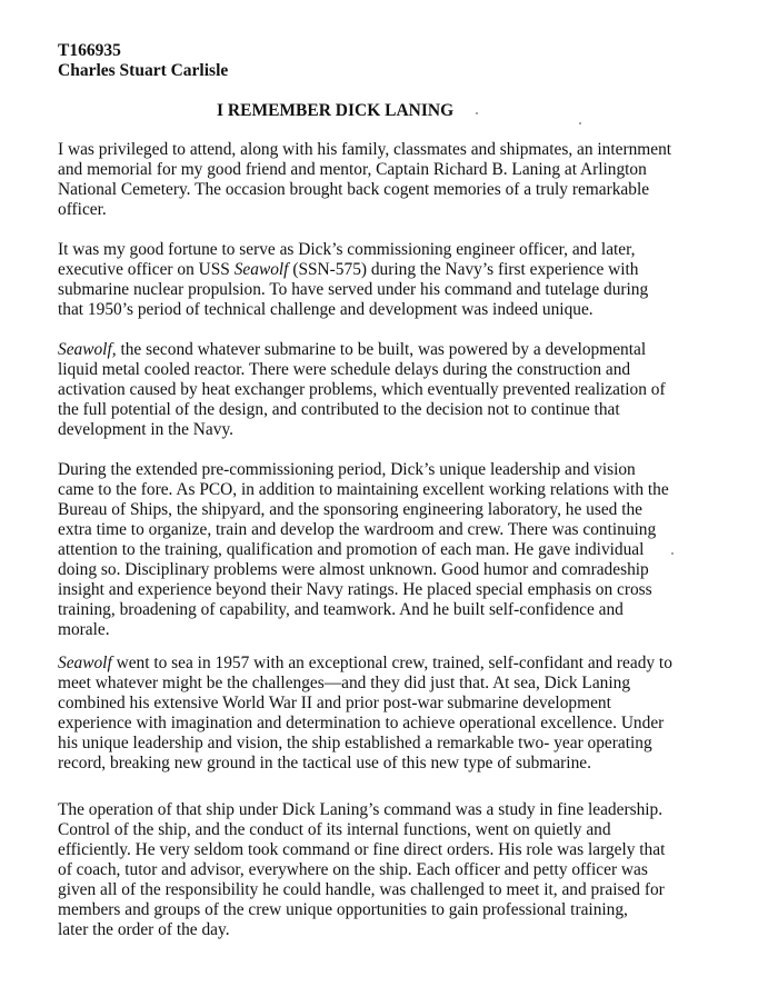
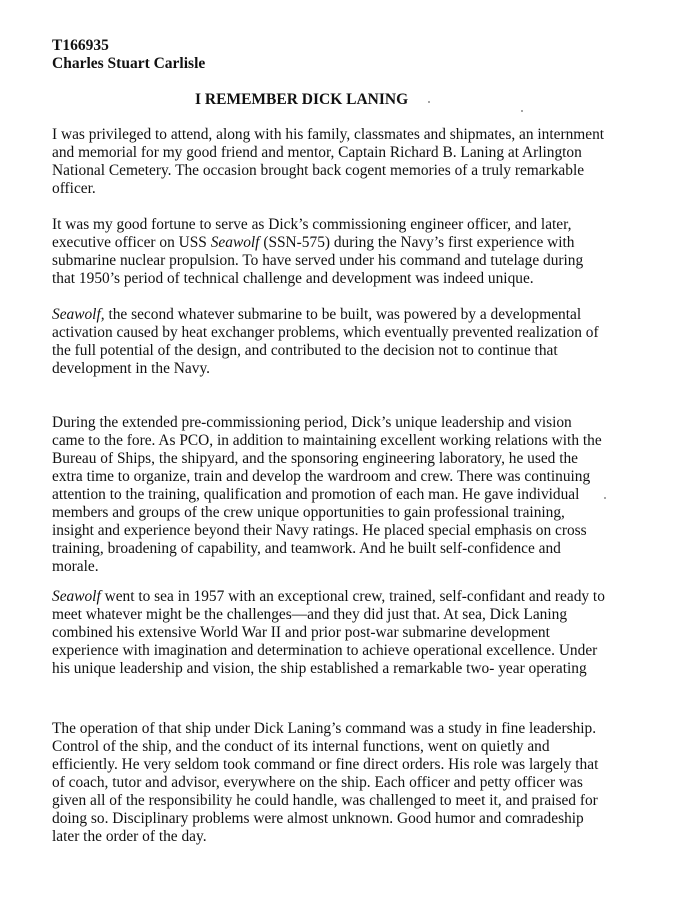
  T166935
  Charles Stuart Carlisle
  I REMEMBER DICK LANING
  I was privileged to attend, along with his family, classmates and shipmates, an internment
  and memorial for my good friend and mentor, Captain Richard B. Laning at Arlington
  National Cemetery. The occasion brought back cogent memories of a truly remarkable
  officer.
  It was my good fortune to serve as Dick’s commissioning engineer officer, and later,
  executive officer on USS Seawolf (SSN-575) during the Navy’s first experience with
  submarine nuclear propulsion. To have served under his command and tutelage during
  that 1950’s period of technical challenge and development was indeed unique.
  Seawolf, the second whatever submarine to be built, was powered by a developmental
- liquid metal cooled reactor. There were schedule delays during the construction and
  activation caused by heat exchanger problems, which eventually prevented realization of
  the full potential of the design, and contributed to the decision not to continue that
  development in the Navy.
  During the extended pre-commissioning period, Dick’s unique leadership and vision
  came to the fore. As PCO, in addition to maintaining excellent working relations with the
  Bureau of Ships, the shipyard, and the sponsoring engineering laboratory, he used the
  extra time to organize, train and develop the wardroom and crew. There was continuing
  attention to the training, qualification and promotion of each man. He gave individual
- doing so. Disciplinary problems were almost unknown. Good humor and comradeship
+ members and groups of the crew unique opportunities to gain professional training,
  insight and experience beyond their Navy ratings. He placed special emphasis on cross
  training, broadening of capability, and teamwork. And he built self-confidence and
  morale.
  Seawolf went to sea in 1957 with an exceptional crew, trained, self-confidant and ready to
  meet whatever might be the challenges—and they did just that. At sea, Dick Laning
  combined his extensive World War II and prior post-war submarine development
  experience with imagination and determination to achieve operational excellence. Under
  his unique leadership and vision, the ship established a remarkable two- year operating
- record, breaking new ground in the tactical use of this new type of submarine.
  The operation of that ship under Dick Laning’s command was a study in fine leadership.
  Control of the ship, and the conduct of its internal functions, went on quietly and
  efficiently. He very seldom took command or fine direct orders. His role was largely that
  of coach, tutor and advisor, everywhere on the ship. Each officer and petty officer was
  given all of the responsibility he could handle, was challenged to meet it, and praised for
- members and groups of the crew unique opportunities to gain professional training,
+ doing so. Disciplinary problems were almost unknown. Good humor and comradeship
  later the order of the day.
